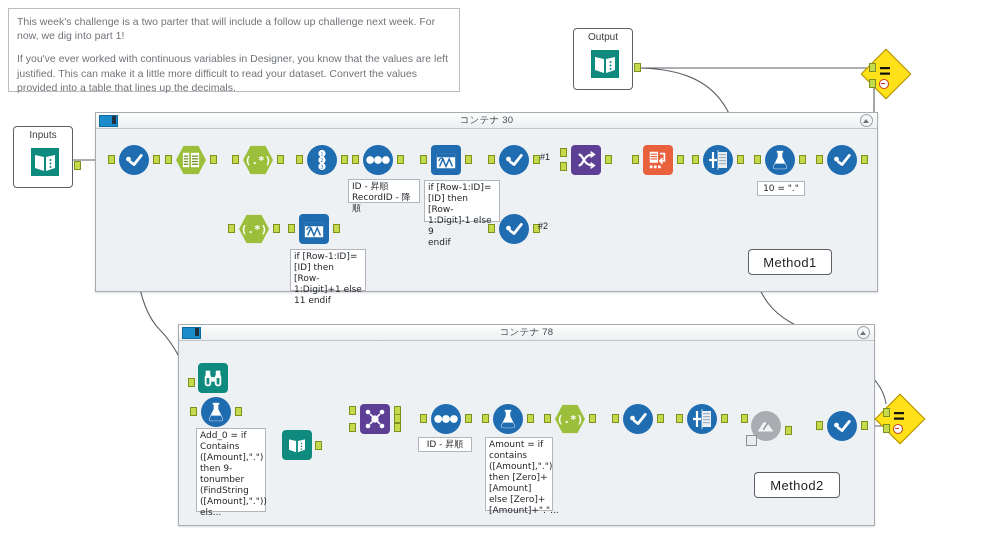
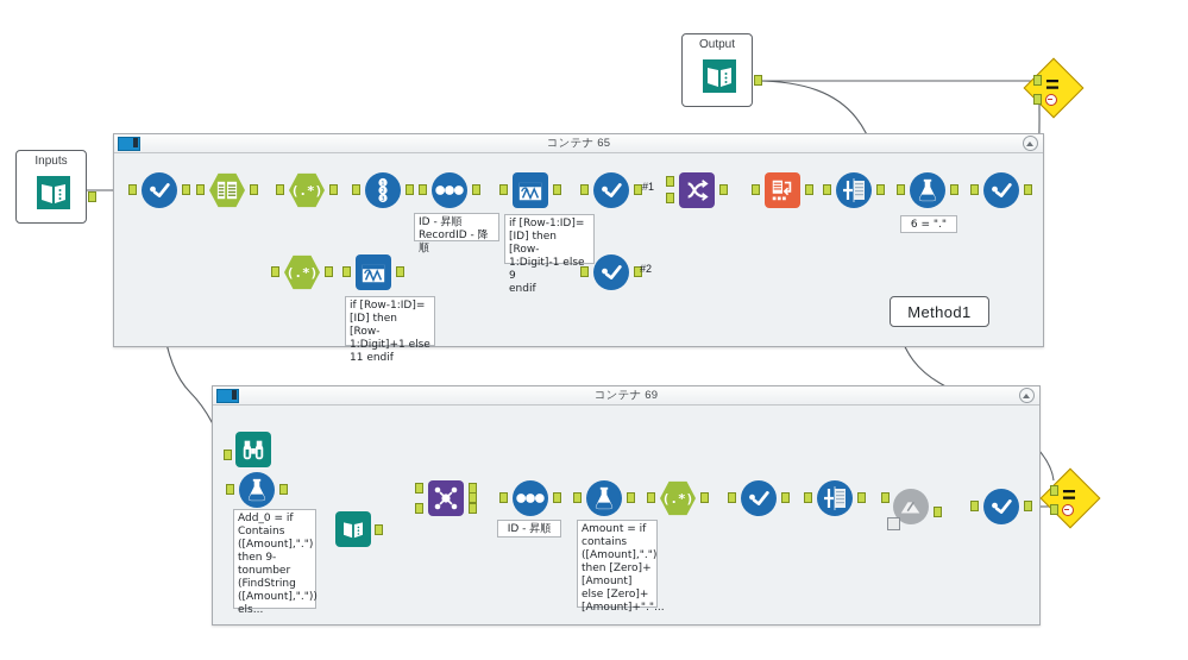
- This week's challenge is a two parter that will include a follow up challenge next week. For now, we dig into part 1!
- If you've ever worked with continuous variables in Designer, you know that the values are left justified. This can make it a little more difficult to read your dataset. Convert the values provided into a table that lines up the decimals.
  Inputs
  Output
- コンテナ 30
+ コンテナ 65
- コンテナ 78
+ コンテナ 69
  (.*)
  ID - 昇順
  RecordID - 降順
  if [Row-1:ID]=
  [ID] then [Row-
  1:Digit]-1 else 9
  endif
  #1
  (.*)
  if [Row-1:ID]=
  [ID] then [Row-
  1:Digit]+1 else
  11 endif
  #2
- 10 = "."
+ 6 = "."
  Method1
  Add_0 = if
  Contains
  ([Amount],".")
  then 9-
  tonumber
  (FindString
  ([Amount],"."))
  els...
  ID - 昇順
  Amount = if
  contains
  ([Amount],".")
  then [Zero]+
  [Amount]
  else [Zero]+
  [Amount]+"."...
  (.*)
- Method2
  =
  =
